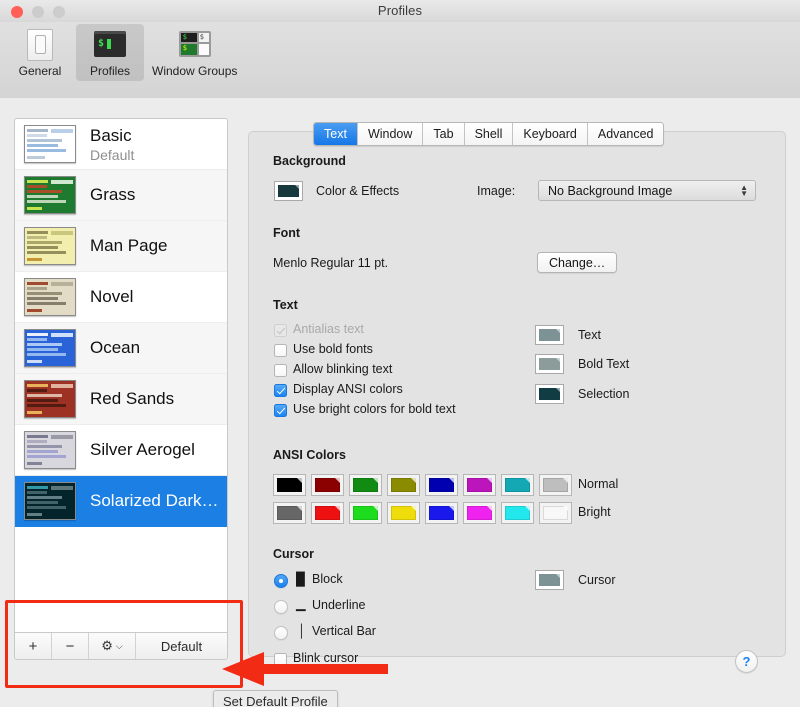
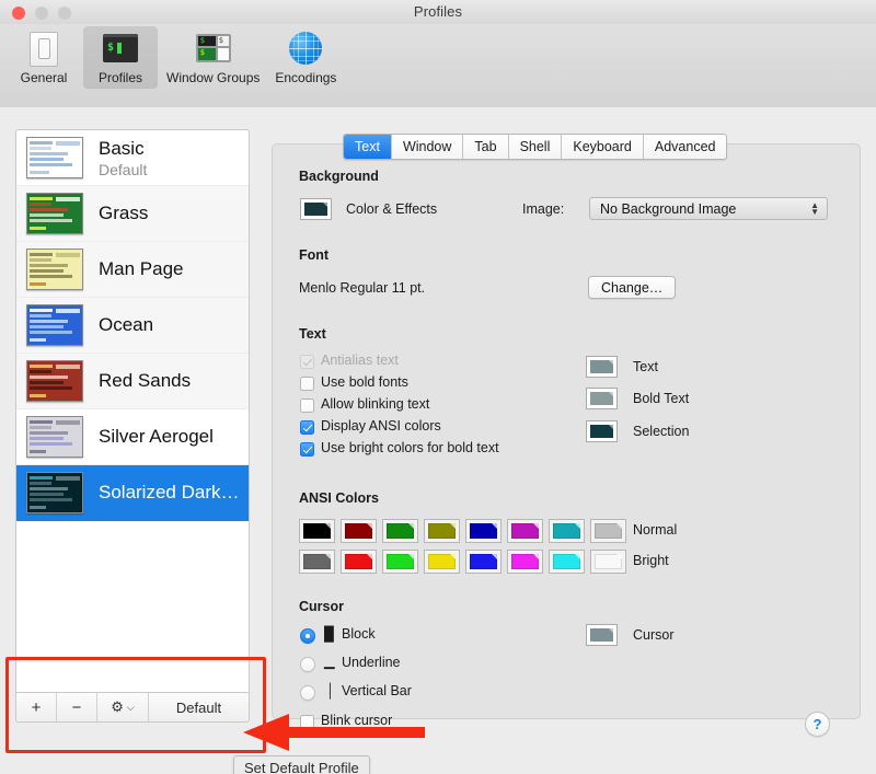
  Profiles
  General
  $
  Profiles
  Window Groups
+ Encodings
  Basic
  Default
  Grass
  Man Page
- Novel
  Ocean
  Red Sands
  Silver Aerogel
  Solarized Dark…
  +
  −
  ⚙
  ⌵
  Default
  Text
  Window
  Tab
  Shell
  Keyboard
  Advanced
  Background
  Color & Effects
  Image:
  No Background Image
  ▲
  ▼
  Font
  Menlo Regular 11 pt.
  Change…
  Text
  Antialias text
  Use bold fonts
  Allow blinking text
  Display ANSI colors
  Use bright colors for bold text
  Text
  Bold Text
  Selection
  ANSI Colors
  Normal
  Bright
  Cursor
  █
  Block
  ▁
  Underline
  │
  Vertical Bar
  Blink cursor
  Cursor
  ?
  Set Default Profile
